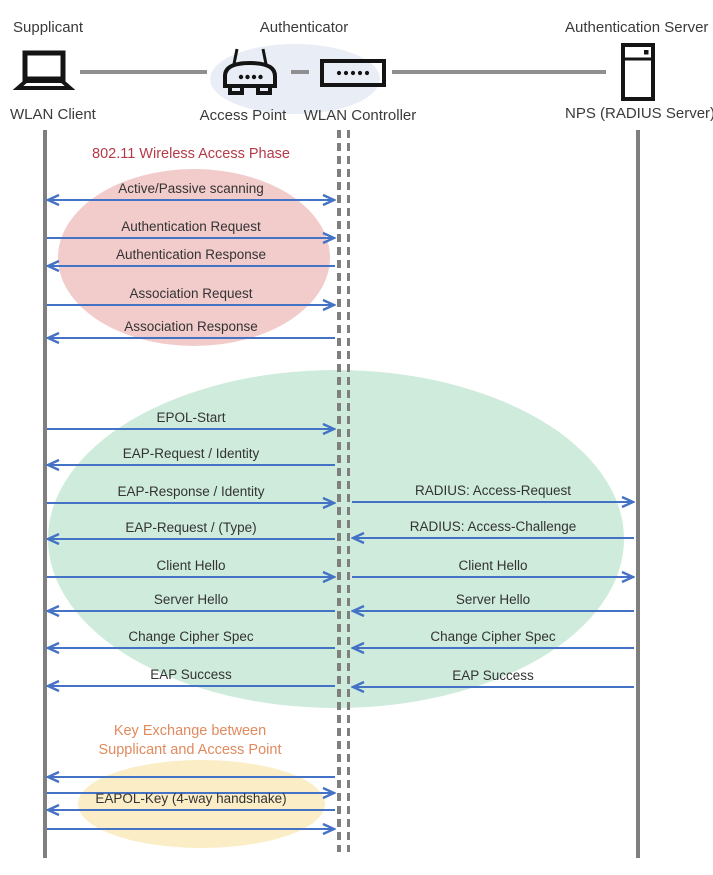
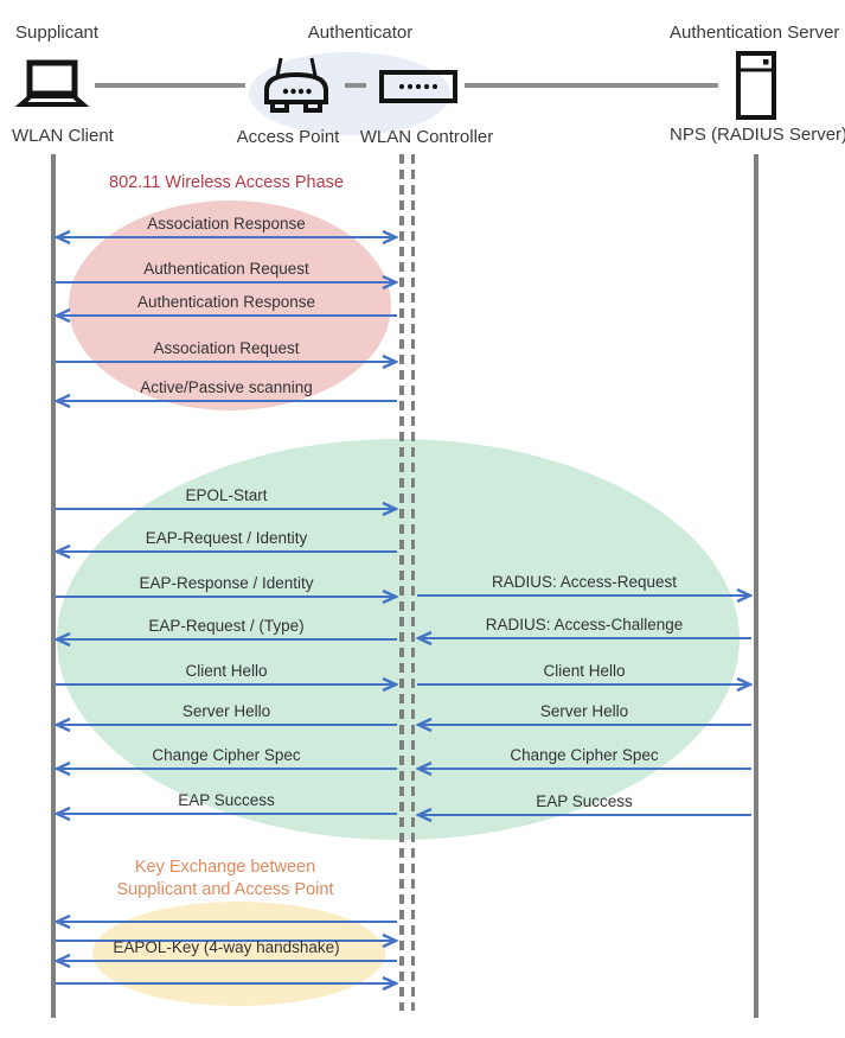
  Supplicant
  Authenticator
  Authentication Server
  WLAN Client
  Access Point
  WLAN Controller
  NPS (RADIUS Server
  802.11 Wireless Access Phase
  Key Exchange between
  Supplicant and Access Point
- Active/Passive scanning
+ Association Response
  Authentication Request
  Authentication Response
  Association Request
- Association Response
+ Active/Passive scanning
  EPOL-Start
  EAP-Request / Identity
  EAP-Response / Identity
  RADIUS: Access-Request
  EAP-Request / (Type)
  RADIUS: Access-Challenge
  Client Hello
  Client Hello
  Server Hello
  Server Hello
  Change Cipher Spec
  Change Cipher Spec
  EAP Success
  EAP Success
  EAPOL-Key (4-way handshake)
